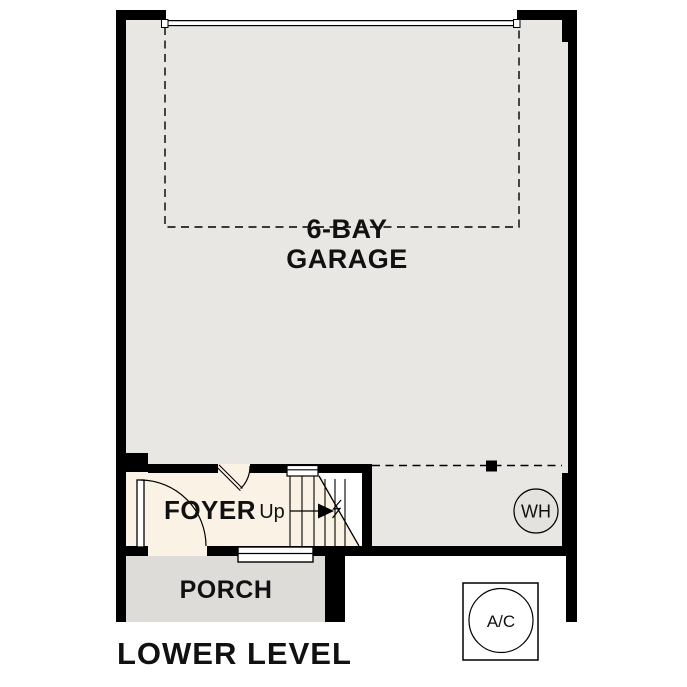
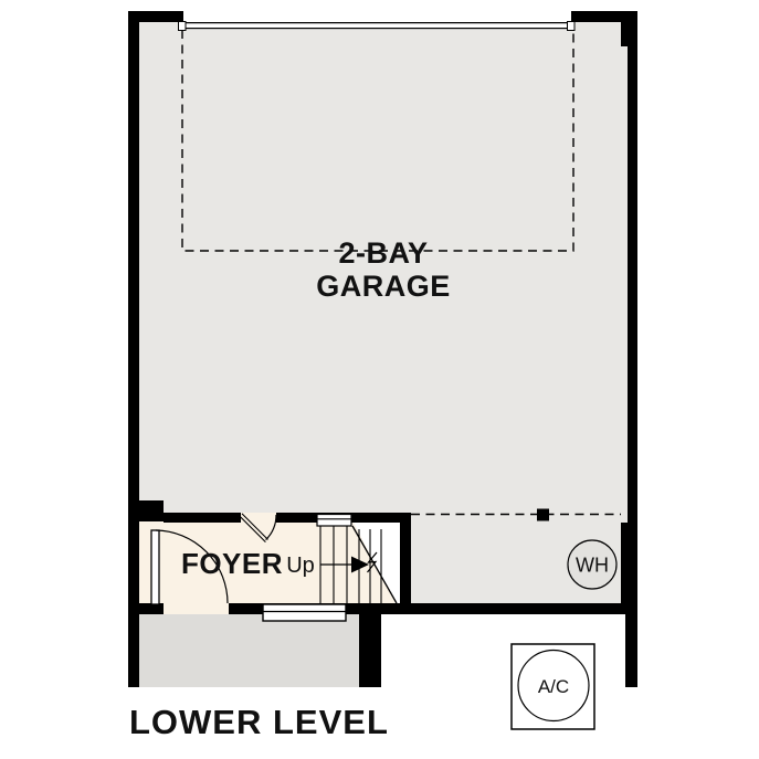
- 6-BAY
+ 2-BAY
  GARAGE
  FOYER
  Up
- PORCH
  WH
  A/C
  LOWER LEVEL
